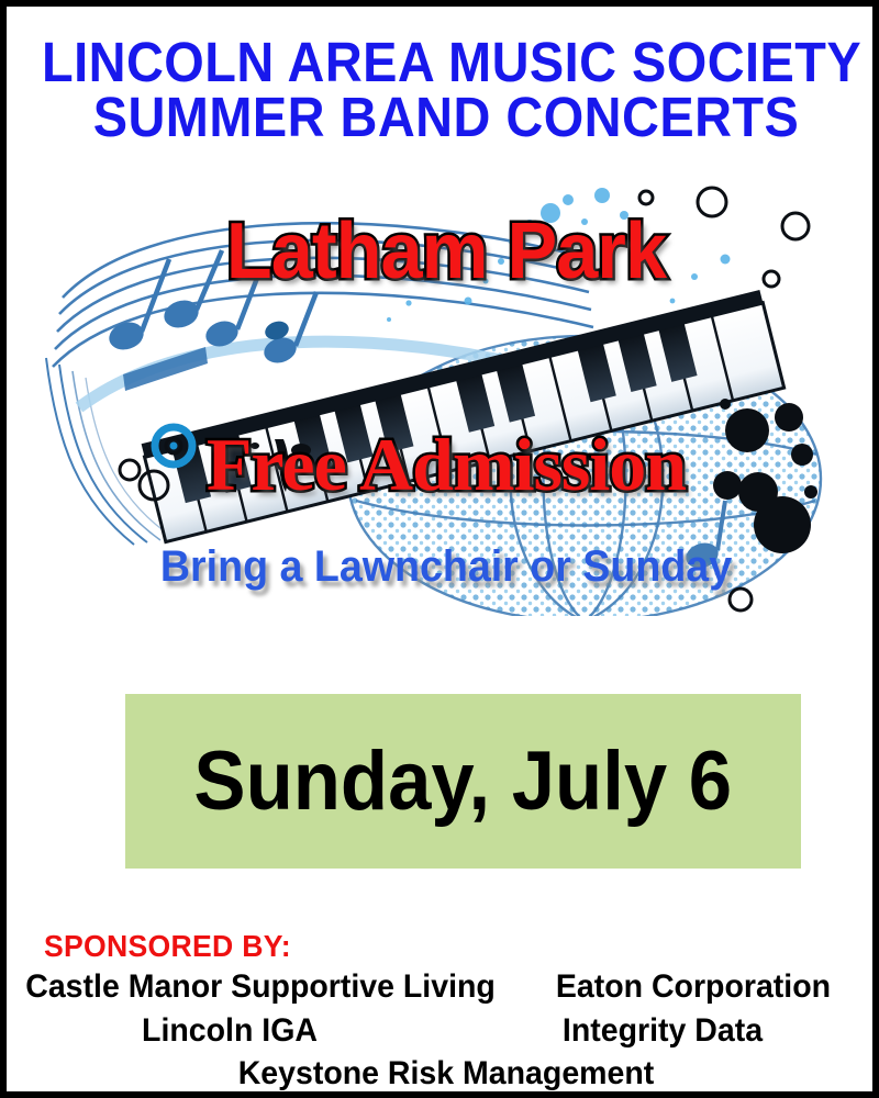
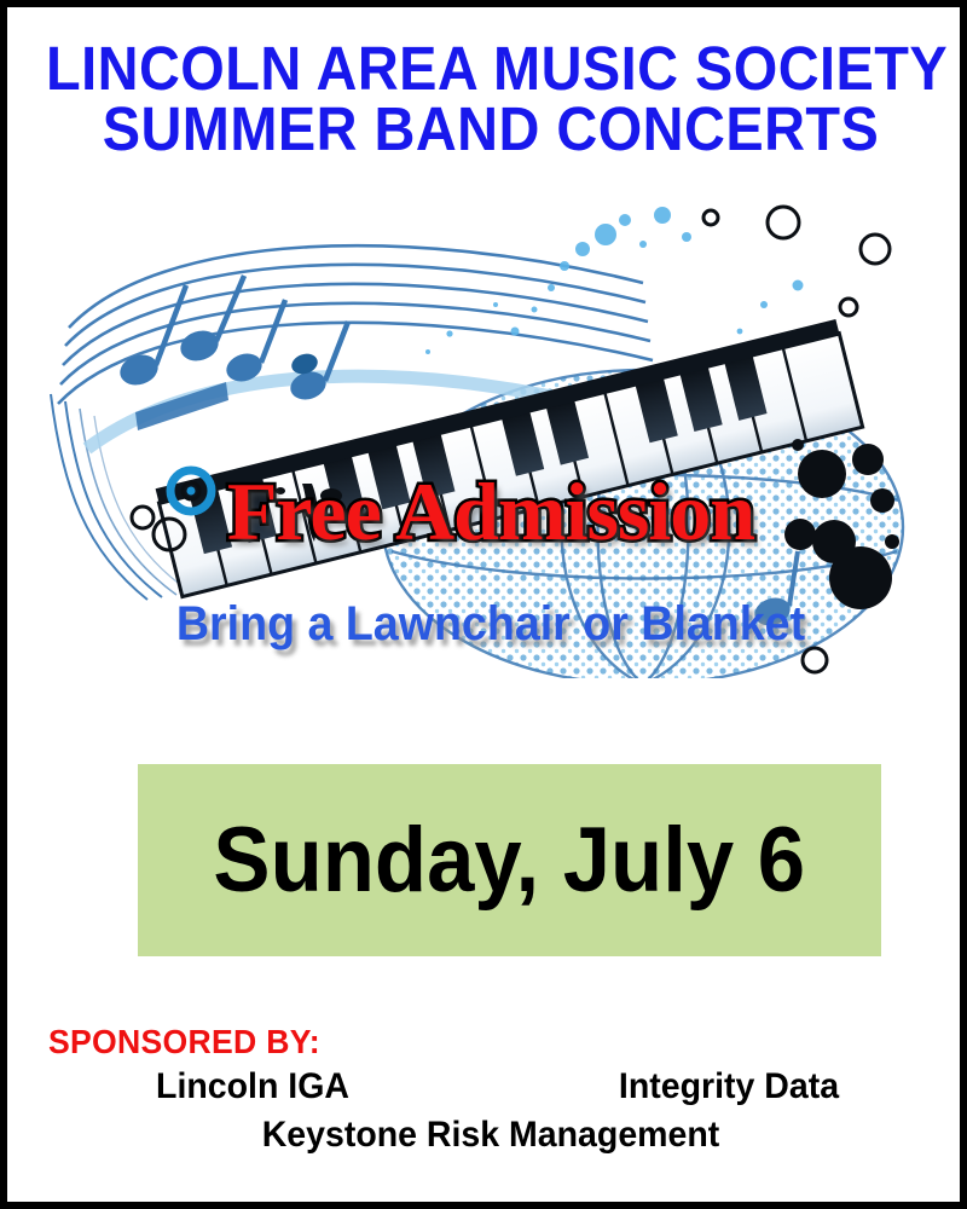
  LINCOLN AREA MUSIC SOCIETY
  SUMMER BAND CONCERTS
- Latham Park
  Free Admission
- Bring a Lawnchair or Sunday
+ Bring a Lawnchair or Blanket
  Sunday, July 6
  SPONSORED BY:
- Castle Manor Supportive Living
- Eaton Corporation
  Lincoln IGA
  Integrity Data
  Keystone Risk Management
